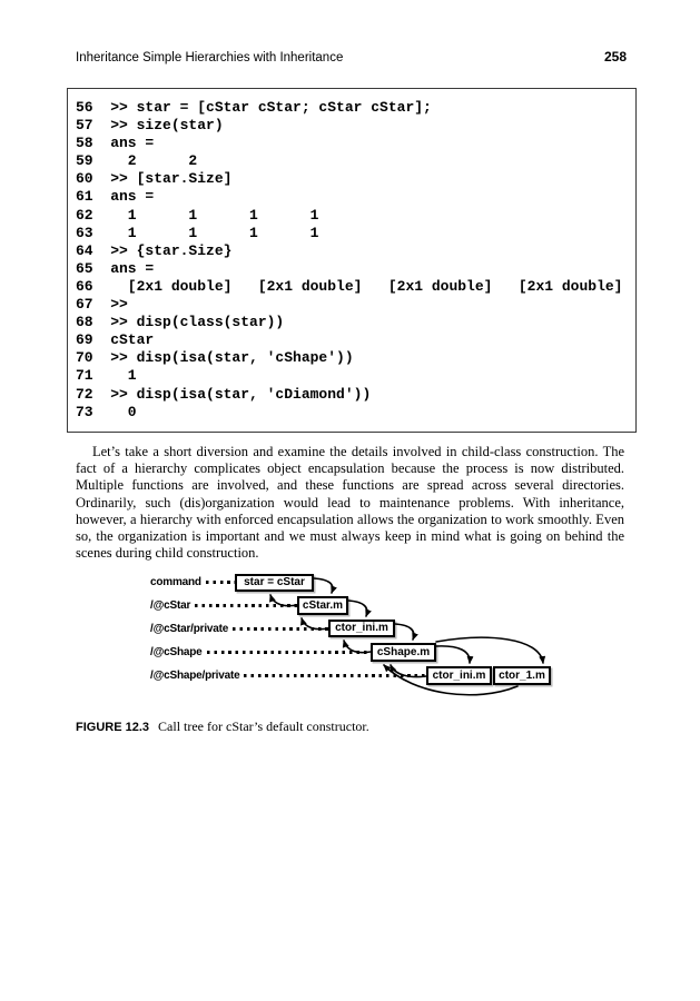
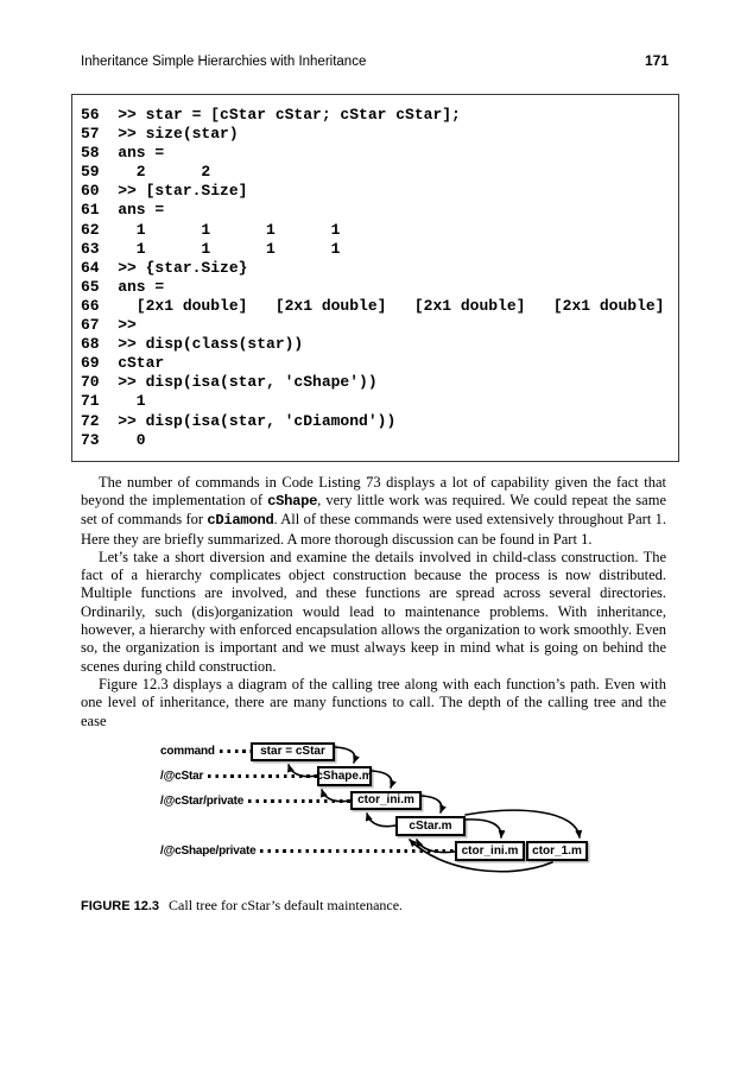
  Inheritance Simple Hierarchies with Inheritance
- 258
+ 171
  56 >> star = [cStar cStar; cStar cStar];
  57 >> size(star)
  58 ans =
  59 2 2
  60 >> [star.Size]
  61 ans =
  62 1 1 1 1
  63 1 1 1 1
  64 >> {star.Size}
  65 ans =
  66 [2x1 double] [2x1 double] [2x1 double] [2x1 double]
  67 >>
  68 >> disp(class(star))
  69 cStar
  70 >> disp(isa(star, 'cShape'))
  71 1
  72 >> disp(isa(star, 'cDiamond'))
  73 0
+ The number of commands in Code Listing 73 displays a lot of capability given the fact that beyond the implementation of cShape, very little work was required. We could repeat the same set of commands for cDiamond. All of these commands were used extensively throughout Part 1. Here they are briefly summarized. A more thorough discussion can be found in Part 1.
- Let’s take a short diversion and examine the details involved in child-class construction. The fact of a hierarchy complicates object encapsulation because the process is now distributed. Multiple functions are involved, and these functions are spread across several directories. Ordinarily, such (dis)organization would lead to maintenance problems. With inheritance, however, a hierarchy with enforced encapsulation allows the organization to work smoothly. Even so, the organization is important and we must always keep in mind what is going on behind the scenes during child construction.
+ Let’s take a short diversion and examine the details involved in child-class construction. The fact of a hierarchy complicates object construction because the process is now distributed. Multiple functions are involved, and these functions are spread across several directories. Ordinarily, such (dis)organization would lead to maintenance problems. With inheritance, however, a hierarchy with enforced encapsulation allows the organization to work smoothly. Even so, the organization is important and we must always keep in mind what is going on behind the scenes during child construction.
+ Figure 12.3 displays a diagram of the calling tree along with each function’s path. Even with one level of inheritance, there are many functions to call. The depth of the calling tree and the ease
  command
  /@cStar
  /@cStar/private
- /@cShape
  /@cShape/private
  star = cStar
- cStar.m
+ cShape.m
  ctor_ini.m
- cShape.m
+ cStar.m
  ctor_ini.m
  ctor_1.m
  FIGURE 12.3
- Call tree for cStar’s default constructor.
+ Call tree for cStar’s default maintenance.
